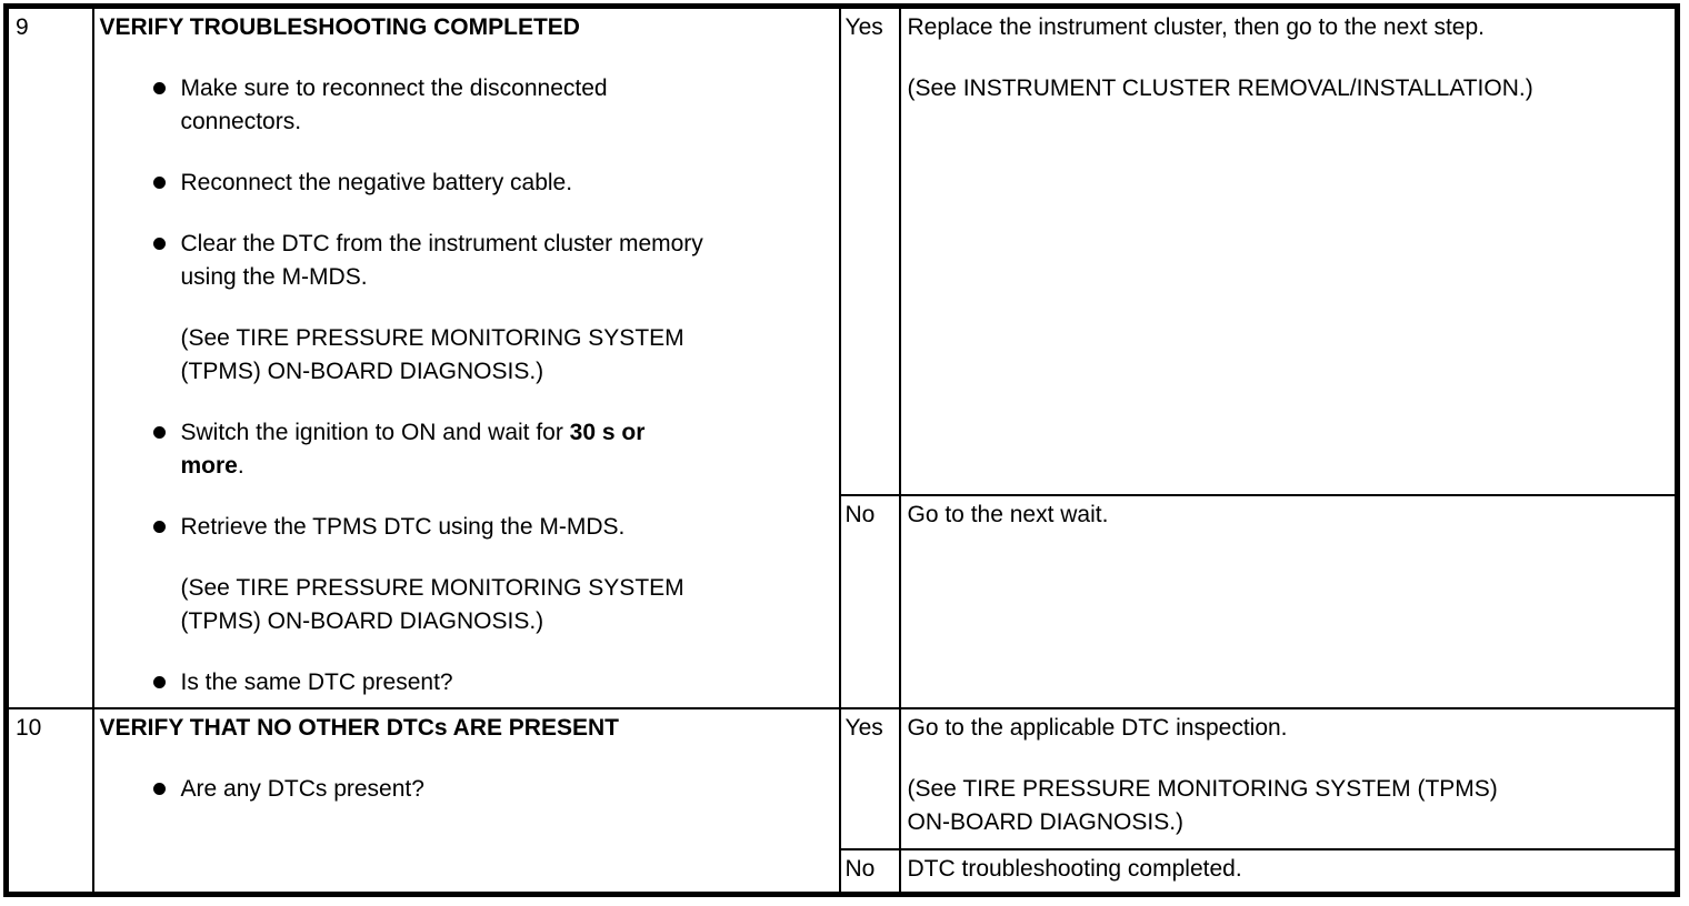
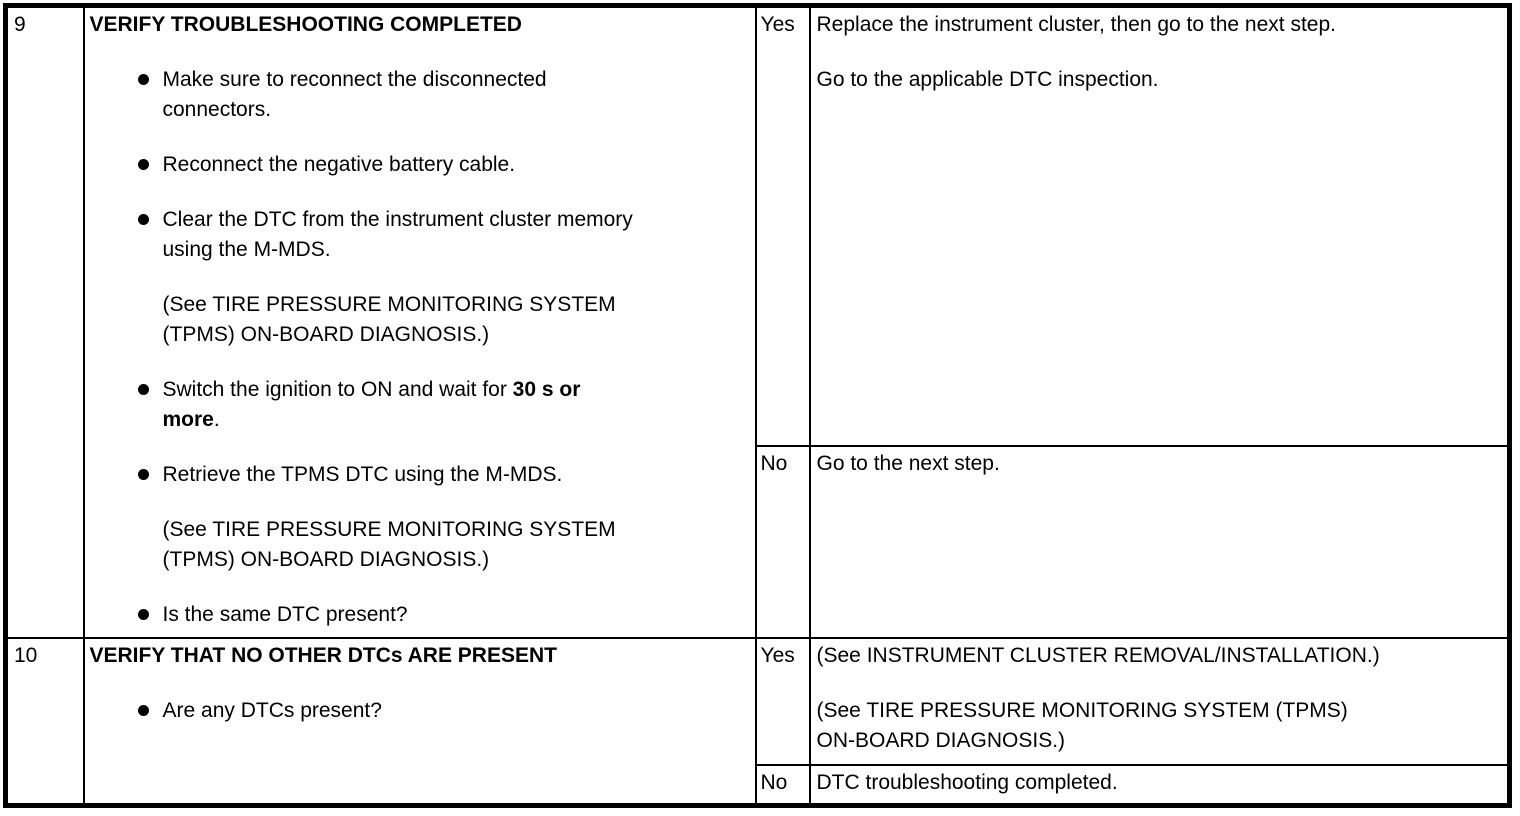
- 9	VERIFY TROUBLESHOOTING COMPLETED Make sure to reconnect the disconnected connectors. Reconnect the negative battery cable. Clear the DTC from the instrument cluster memory using the M-MDS. (See TIRE PRESSURE MONITORING SYSTEM (TPMS) ON-BOARD DIAGNOSIS.) Switch the ignition to ON and wait for 30 s or more. Retrieve the TPMS DTC using the M-MDS. (See TIRE PRESSURE MONITORING SYSTEM (TPMS) ON-BOARD DIAGNOSIS.) Is the same DTC present?	Yes	Replace the instrument cluster, then go to the next step. (See INSTRUMENT CLUSTER REMOVAL/INSTALLATION.)
+ 9	VERIFY TROUBLESHOOTING COMPLETED Make sure to reconnect the disconnected connectors. Reconnect the negative battery cable. Clear the DTC from the instrument cluster memory using the M-MDS. (See TIRE PRESSURE MONITORING SYSTEM (TPMS) ON-BOARD DIAGNOSIS.) Switch the ignition to ON and wait for 30 s or more. Retrieve the TPMS DTC using the M-MDS. (See TIRE PRESSURE MONITORING SYSTEM (TPMS) ON-BOARD DIAGNOSIS.) Is the same DTC present?	Yes	Replace the instrument cluster, then go to the next step. Go to the applicable DTC inspection.
- No	Go to the next wait.
+ No	Go to the next step.
- 10	VERIFY THAT NO OTHER DTCs ARE PRESENT Are any DTCs present?	Yes	Go to the applicable DTC inspection. (See TIRE PRESSURE MONITORING SYSTEM (TPMS) ON-BOARD DIAGNOSIS.)
+ 10	VERIFY THAT NO OTHER DTCs ARE PRESENT Are any DTCs present?	Yes	(See INSTRUMENT CLUSTER REMOVAL/INSTALLATION.) (See TIRE PRESSURE MONITORING SYSTEM (TPMS) ON-BOARD DIAGNOSIS.)
  No	DTC troubleshooting completed.
